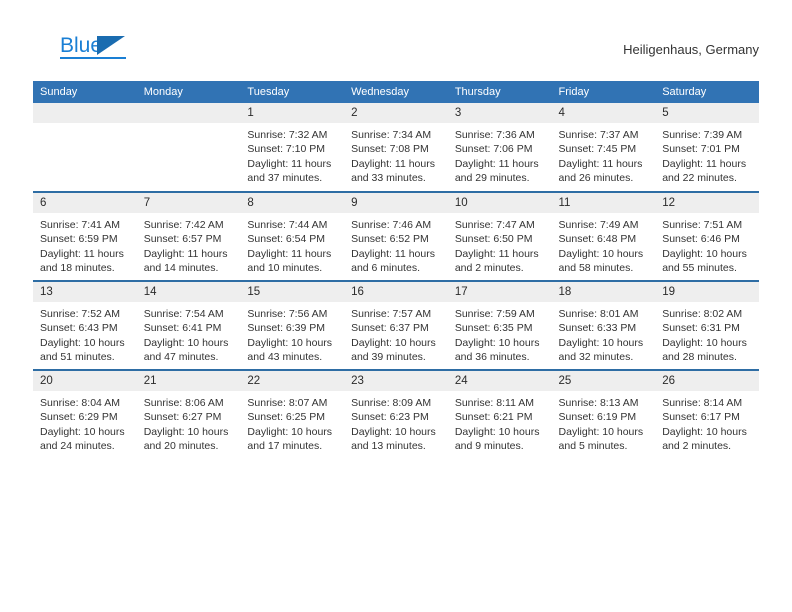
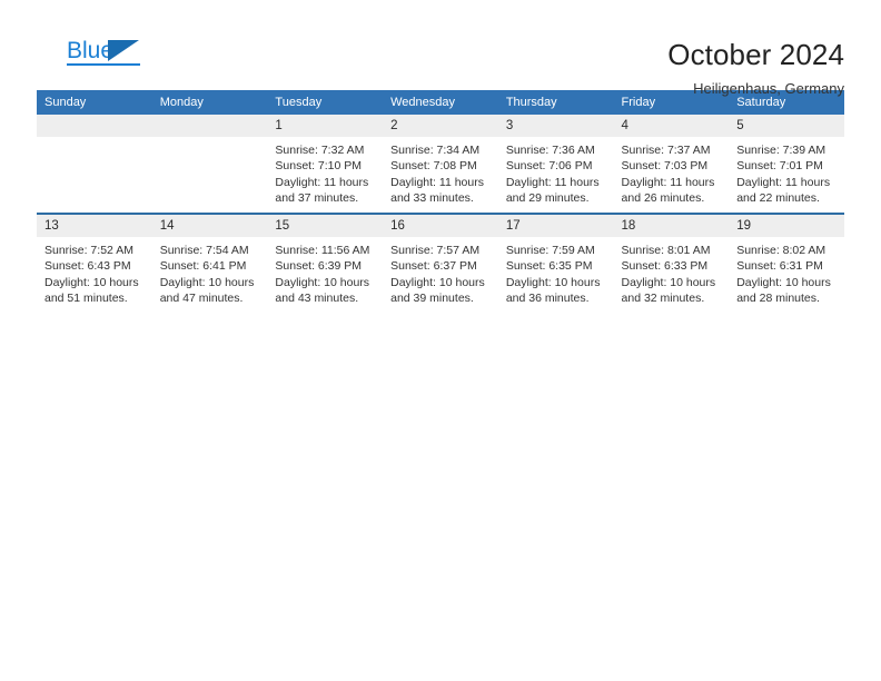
  Blue
+ October 2024
  Heiligenhaus, Germany
  Sunday	Monday	Tuesday	Wednesday	Thursday	Friday	Saturday
- 		1Sunrise: 7:32 AMSunset: 7:10 PMDaylight: 11 hoursand 37 minutes.	2Sunrise: 7:34 AMSunset: 7:08 PMDaylight: 11 hoursand 33 minutes.	3Sunrise: 7:36 AMSunset: 7:06 PMDaylight: 11 hoursand 29 minutes.	4Sunrise: 7:37 AMSunset: 7:45 PMDaylight: 11 hoursand 26 minutes.	5Sunrise: 7:39 AMSunset: 7:01 PMDaylight: 11 hoursand 22 minutes.
+ 		1Sunrise: 7:32 AMSunset: 7:10 PMDaylight: 11 hoursand 37 minutes.	2Sunrise: 7:34 AMSunset: 7:08 PMDaylight: 11 hoursand 33 minutes.	3Sunrise: 7:36 AMSunset: 7:06 PMDaylight: 11 hoursand 29 minutes.	4Sunrise: 7:37 AMSunset: 7:03 PMDaylight: 11 hoursand 26 minutes.	5Sunrise: 7:39 AMSunset: 7:01 PMDaylight: 11 hoursand 22 minutes.
- 6Sunrise: 7:41 AMSunset: 6:59 PMDaylight: 11 hoursand 18 minutes.	7Sunrise: 7:42 AMSunset: 6:57 PMDaylight: 11 hoursand 14 minutes.	8Sunrise: 7:44 AMSunset: 6:54 PMDaylight: 11 hoursand 10 minutes.	9Sunrise: 7:46 AMSunset: 6:52 PMDaylight: 11 hoursand 6 minutes.	10Sunrise: 7:47 AMSunset: 6:50 PMDaylight: 11 hoursand 2 minutes.	11Sunrise: 7:49 AMSunset: 6:48 PMDaylight: 10 hoursand 58 minutes.	12Sunrise: 7:51 AMSunset: 6:46 PMDaylight: 10 hoursand 55 minutes.
- 13Sunrise: 7:52 AMSunset: 6:43 PMDaylight: 10 hoursand 51 minutes.	14Sunrise: 7:54 AMSunset: 6:41 PMDaylight: 10 hoursand 47 minutes.	15Sunrise: 7:56 AMSunset: 6:39 PMDaylight: 10 hoursand 43 minutes.	16Sunrise: 7:57 AMSunset: 6:37 PMDaylight: 10 hoursand 39 minutes.	17Sunrise: 7:59 AMSunset: 6:35 PMDaylight: 10 hoursand 36 minutes.	18Sunrise: 8:01 AMSunset: 6:33 PMDaylight: 10 hoursand 32 minutes.	19Sunrise: 8:02 AMSunset: 6:31 PMDaylight: 10 hoursand 28 minutes.
+ 13Sunrise: 7:52 AMSunset: 6:43 PMDaylight: 10 hoursand 51 minutes.	14Sunrise: 7:54 AMSunset: 6:41 PMDaylight: 10 hoursand 47 minutes.	15Sunrise: 11:56 AMSunset: 6:39 PMDaylight: 10 hoursand 43 minutes.	16Sunrise: 7:57 AMSunset: 6:37 PMDaylight: 10 hoursand 39 minutes.	17Sunrise: 7:59 AMSunset: 6:35 PMDaylight: 10 hoursand 36 minutes.	18Sunrise: 8:01 AMSunset: 6:33 PMDaylight: 10 hoursand 32 minutes.	19Sunrise: 8:02 AMSunset: 6:31 PMDaylight: 10 hoursand 28 minutes.
- 20Sunrise: 8:04 AMSunset: 6:29 PMDaylight: 10 hoursand 24 minutes.	21Sunrise: 8:06 AMSunset: 6:27 PMDaylight: 10 hoursand 20 minutes.	22Sunrise: 8:07 AMSunset: 6:25 PMDaylight: 10 hoursand 17 minutes.	23Sunrise: 8:09 AMSunset: 6:23 PMDaylight: 10 hoursand 13 minutes.	24Sunrise: 8:11 AMSunset: 6:21 PMDaylight: 10 hoursand 9 minutes.	25Sunrise: 8:13 AMSunset: 6:19 PMDaylight: 10 hoursand 5 minutes.	26Sunrise: 8:14 AMSunset: 6:17 PMDaylight: 10 hoursand 2 minutes.
